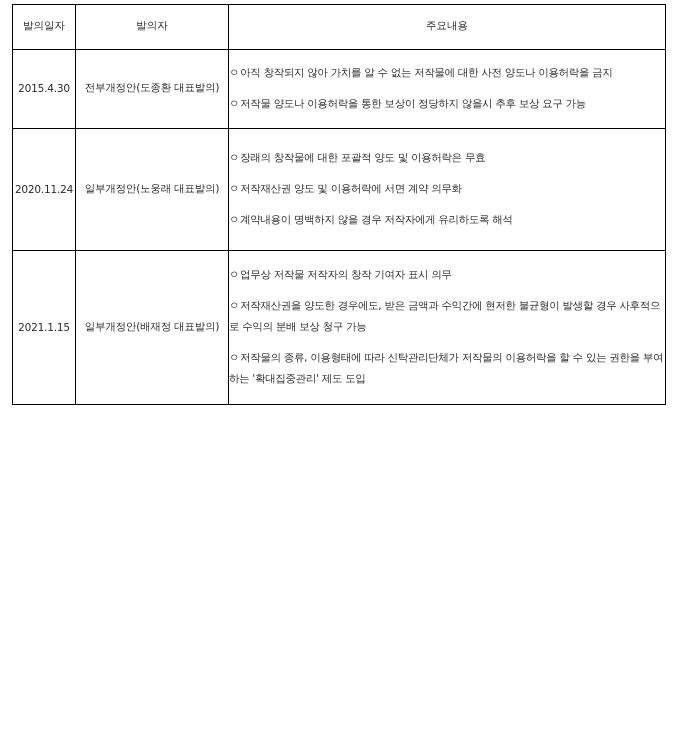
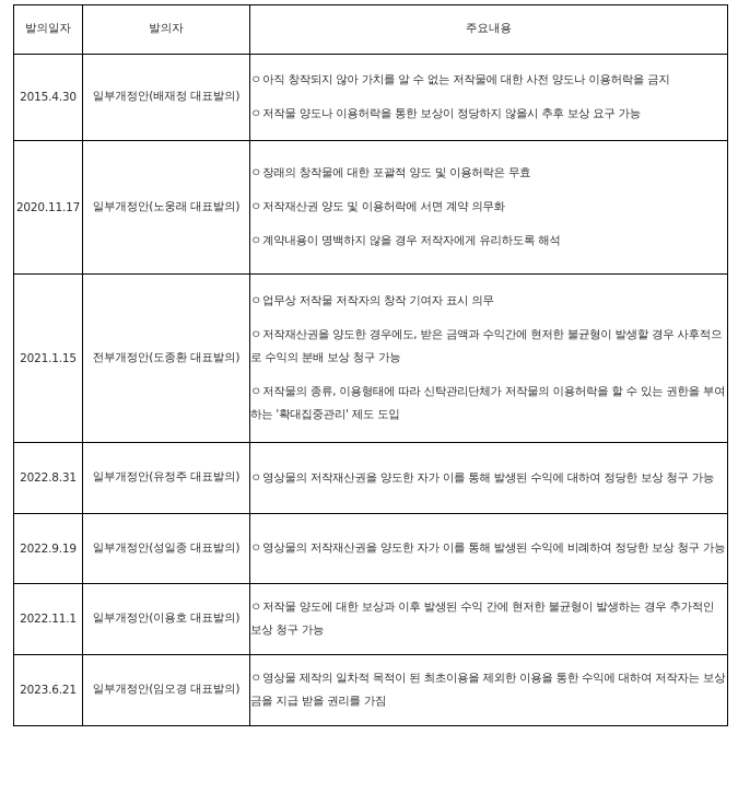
  발의일자	발의자	주요내용
- 2015.4.30	전부개정안(도종환 대표발의)	ㅇ아직 창작되지 않아 가치를 알 수 없는 저작물에 대한 사전 양도나 이용허락을 금지ㅇ저작물 양도나 이용허락을 통한 보상이 정당하지 않을시 추후 보상 요구 가능
+ 2015.4.30	일부개정안(배재정 대표발의)	ㅇ아직 창작되지 않아 가치를 알 수 없는 저작물에 대한 사전 양도나 이용허락을 금지ㅇ저작물 양도나 이용허락을 통한 보상이 정당하지 않을시 추후 보상 요구 가능
- 2020.11.24	일부개정안(노웅래 대표발의)	ㅇ장래의 창작물에 대한 포괄적 양도 및 이용허락은 무효ㅇ저작재산권 양도 및 이용허락에 서면 계약 의무화ㅇ계약내용이 명백하지 않을 경우 저작자에게 유리하도록 해석
+ 2020.11.17	일부개정안(노웅래 대표발의)	ㅇ장래의 창작물에 대한 포괄적 양도 및 이용허락은 무효ㅇ저작재산권 양도 및 이용허락에 서면 계약 의무화ㅇ계약내용이 명백하지 않을 경우 저작자에게 유리하도록 해석
- 2021.1.15	일부개정안(배재정 대표발의)	ㅇ업무상 저작물 저작자의 창작 기여자 표시 의무ㅇ저작재산권을 양도한 경우에도, 받은 금액과 수익간에 현저한 불균형이 발생할 경우 사후적으로 수익의 분배 보상 청구 가능ㅇ저작물의 종류, 이용형태에 따라 신탁관리단체가 저작물의 이용허락을 할 수 있는 권한을 부여하는 '확대집중관리' 제도 도입
+ 2021.1.15	전부개정안(도종환 대표발의)	ㅇ업무상 저작물 저작자의 창작 기여자 표시 의무ㅇ저작재산권을 양도한 경우에도, 받은 금액과 수익간에 현저한 불균형이 발생할 경우 사후적으로 수익의 분배 보상 청구 가능ㅇ저작물의 종류, 이용형태에 따라 신탁관리단체가 저작물의 이용허락을 할 수 있는 권한을 부여하는 '확대집중관리' 제도 도입
+ 2022.8.31	일부개정안(유정주 대표발의)	ㅇ영상물의 저작재산권을 양도한 자가 이를 통해 발생된 수익에 대하여 정당한 보상 청구 가능
+ 2022.9.19	일부개정안(성일종 대표발의)	ㅇ영상물의 저작재산권을 양도한 자가 이를 통해 발생된 수익에 비례하여 정당한 보상 청구 가능
+ 2022.11.1	일부개정안(이용호 대표발의)	ㅇ저작물 양도에 대한 보상과 이후 발생된 수익 간에 현저한 불균형이 발생하는 경우 추가적인 보상 청구 가능
+ 2023.6.21	일부개정안(임오경 대표발의)	ㅇ영상물 제작의 일차적 목적이 된 최초이용을 제외한 이용을 통한 수익에 대하여 저작자는 보상금을 지급 받을 권리를 가짐
